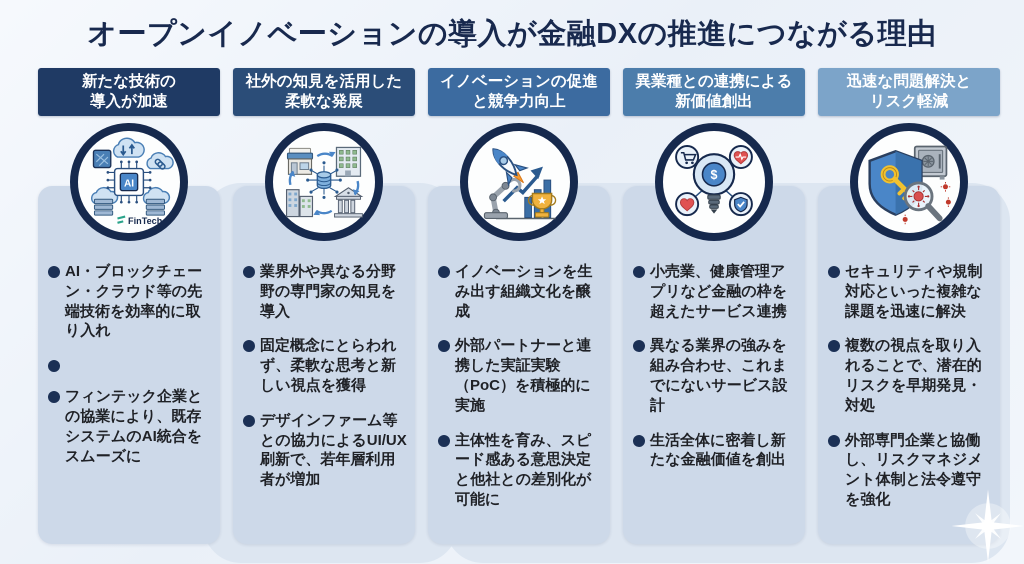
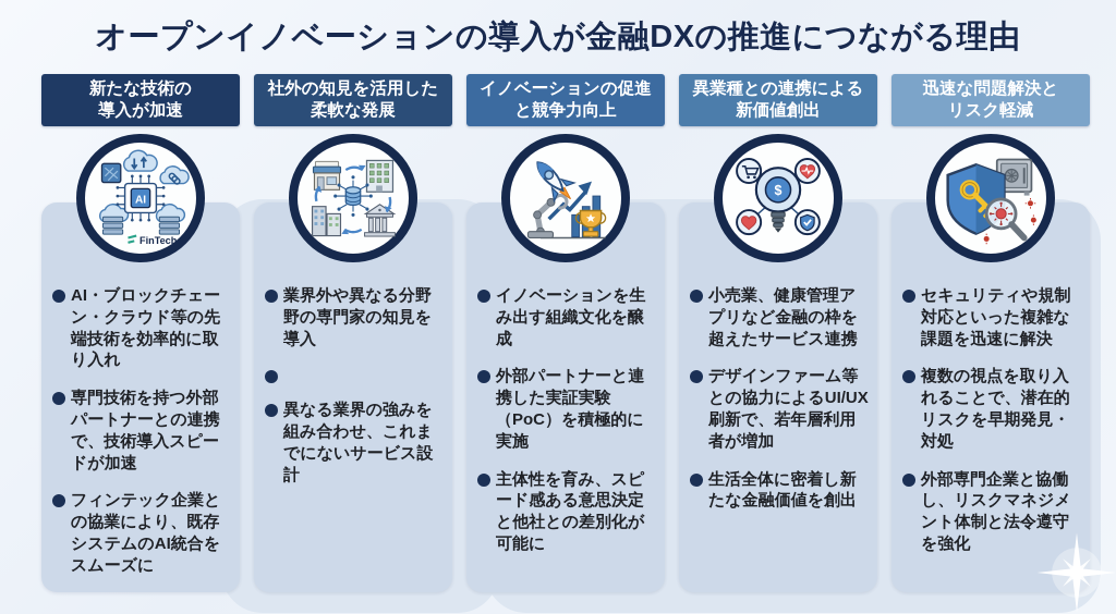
  オープンイノベーションの導入が金融DXの推進につながる理由
  新たな技術の
  導入が加速
  AI
  FinTech
  AI・ブロックチェーン・クラウド等の先端技術を効率的に取り入れ
+ 専門技術を持つ外部パートナーとの連携で、技術導入スピードが加速
  フィンテック企業との協業により、既存システムのAI統合をスムーズに
  社外の知見を活用した
  柔軟な発展
  業界外や異なる分野野の専門家の知見を導入
- 固定概念にとらわれず、柔軟な思考と新しい視点を獲得
- デザインファーム等との協力によるUI/UX刷新で、若年層利用者が増加
+ 異なる業界の強みを組み合わせ、これまでにないサービス設計
  イノベーションの促進
  と競争力向上
  イノベーションを生み出す組織文化を醸成
  外部パートナーと連携した実証実験（PoC）を積極的に実施
  主体性を育み、スピード感ある意思決定と他社との差別化が可能に
  異業種との連携による
  新価値創出
  $
  小売業、健康管理アプリなど金融の枠を超えたサービス連携
- 異なる業界の強みを組み合わせ、これまでにないサービス設計
+ デザインファーム等との協力によるUI/UX刷新で、若年層利用者が増加
  生活全体に密着し新たな金融価値を創出
  迅速な問題解決と
  リスク軽減
  セキュリティや規制対応といった複雑な課題を迅速に解決
  複数の視点を取り入れることで、潜在的リスクを早期発見・対処
  外部専門企業と協働し、リスクマネジメント体制と法令遵守を強化
